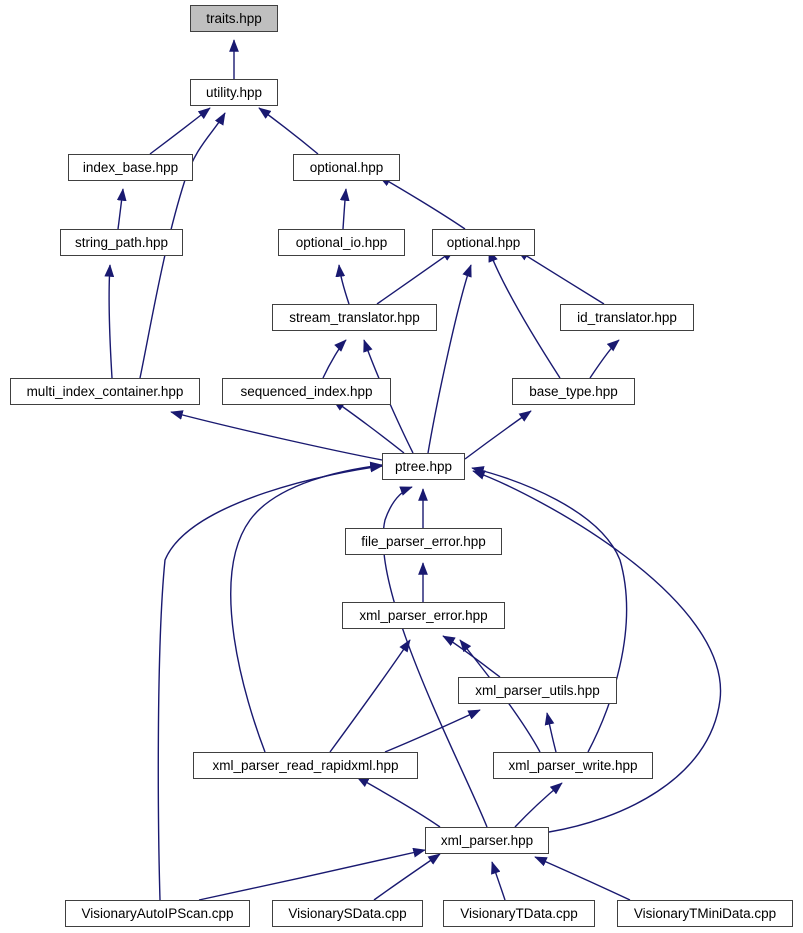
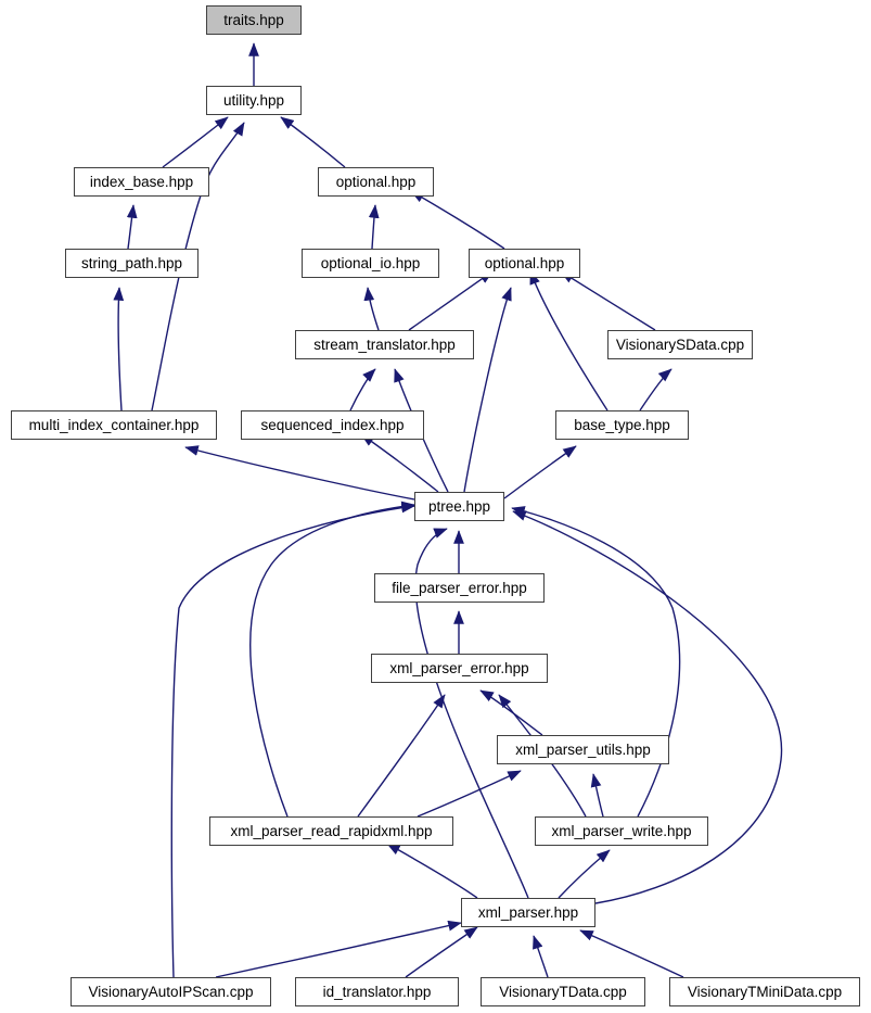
  traits.hpp
  utility.hpp
  index_base.hpp
  optional.hpp
  string_path.hpp
  optional_io.hpp
  optional.hpp
  stream_translator.hpp
- id_translator.hpp
+ VisionarySData.cpp
  multi_index_container.hpp
  sequenced_index.hpp
  base_type.hpp
  ptree.hpp
  file_parser_error.hpp
  xml_parser_error.hpp
  xml_parser_utils.hpp
  xml_parser_read_rapidxml.hpp
  xml_parser_write.hpp
  xml_parser.hpp
  VisionaryAutoIPScan.cpp
- VisionarySData.cpp
+ id_translator.hpp
  VisionaryTData.cpp
  VisionaryTMiniData.cpp
